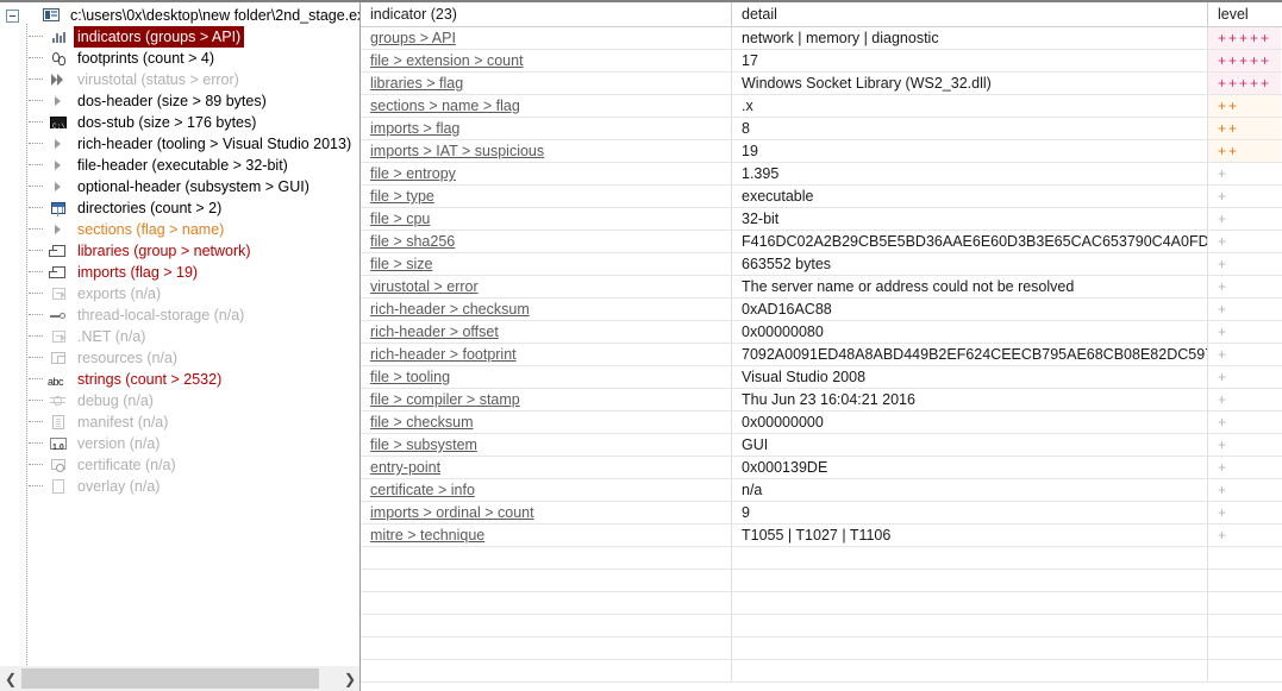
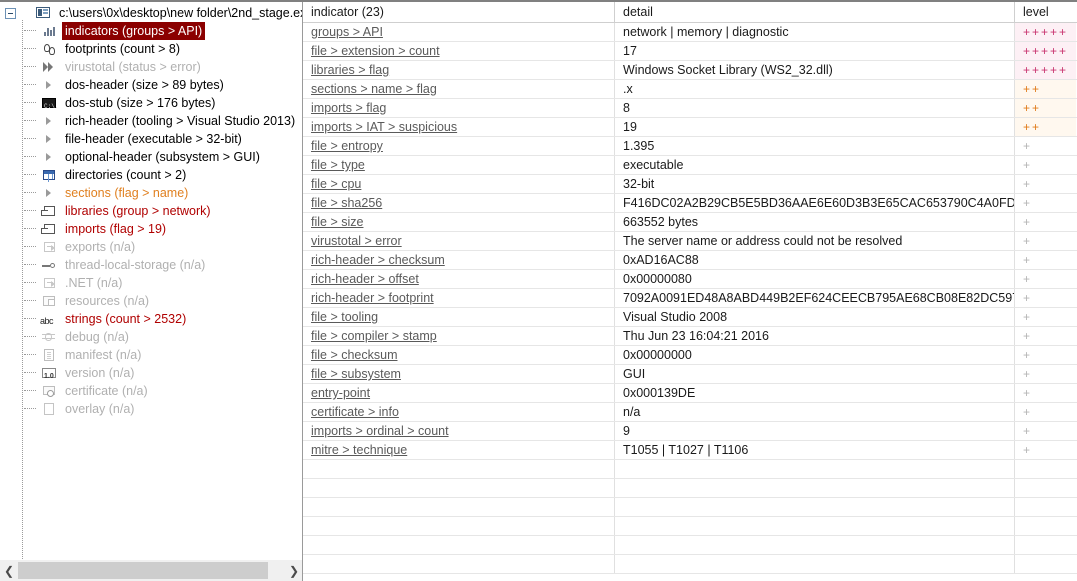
  c:\users\0x\desktop\new folder\2nd_stage.e
  indicators (groups > API)
- footprints (count > 4)
+ footprints (count > 8)
  virustotal (status > error)
  dos-header (size > 89 bytes)
  dos-stub (size > 176 bytes)
  rich-header (tooling > Visual Studio 2013)
  file-header (executable > 32-bit)
  optional-header (subsystem > GUI)
  directories (count > 2)
  sections (flag > name)
  libraries (group > network)
  imports (flag > 19)
  exports (n/a)
  thread-local-storage (n/a)
  .NET (n/a)
  resources (n/a)
  strings (count > 2532)
  debug (n/a)
  manifest (n/a)
  version (n/a)
  certificate (n/a)
  overlay (n/a)
  ❮
  ❯
  indicator (23)
  detail
  level
  groups > API
  network | memory | diagnostic
  +++++
  file > extension > count
  17
  +++++
  libraries > flag
  Windows Socket Library (WS2_32.dll)
  +++++
  sections > name > flag
  .x
  ++
  imports > flag
  8
  ++
  imports > IAT > suspicious
  19
  ++
  file > entropy
  1.395
  +
  file > type
  executable
  +
  file > cpu
  32-bit
  +
  file > sha256
  F416DC02A2B29CB5E5BD36AAE6E60D3B3E65CAC653790C4A0FD
  +
  file > size
  663552 bytes
  +
  virustotal > error
  The server name or address could not be resolved
  +
  rich-header > checksum
  0xAD16AC88
  +
  rich-header > offset
  0x00000080
  +
  rich-header > footprint
  7092A0091ED48A8ABD449B2EF624CEECB795AE68CB08E82DC59
  +
  file > tooling
  Visual Studio 2008
  +
  file > compiler > stamp
  Thu Jun 23 16:04:21 2016
  +
  file > checksum
  0x00000000
  +
  file > subsystem
  GUI
  +
  entry-point
  0x000139DE
  +
  certificate > info
  n/a
  +
  imports > ordinal > count
  9
  +
  mitre > technique
  T1055 | T1027 | T1106
  +
